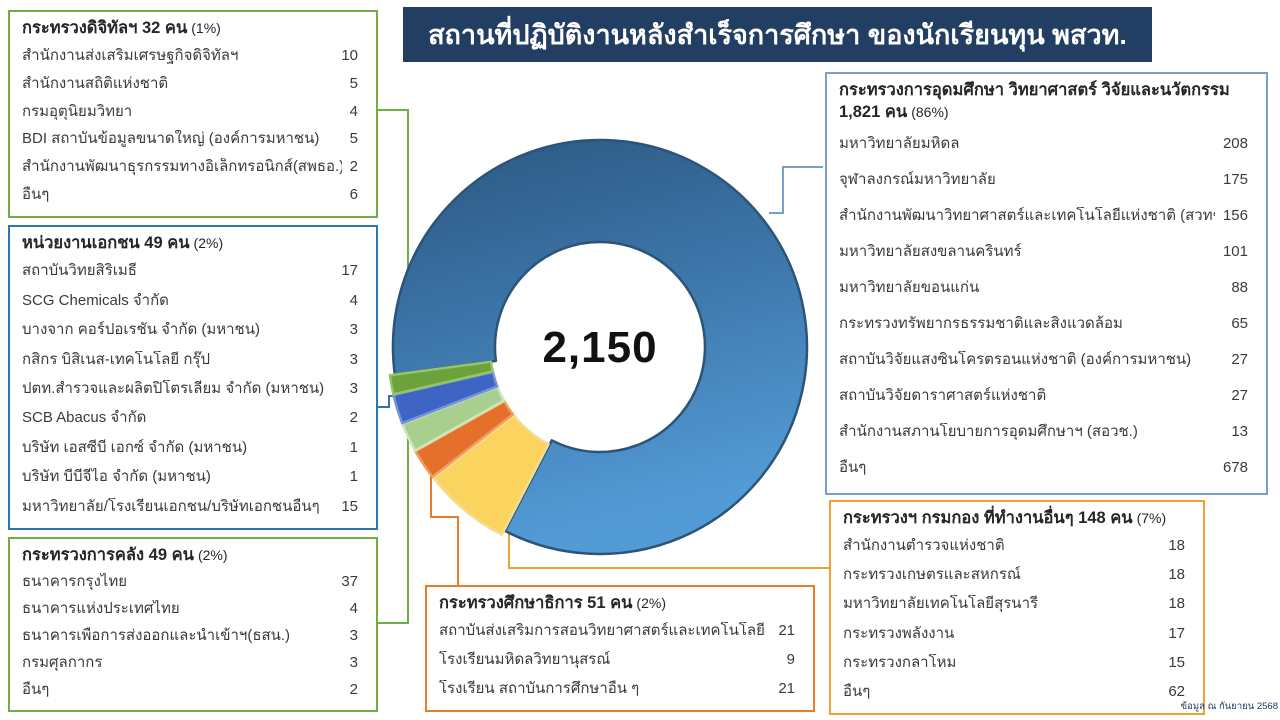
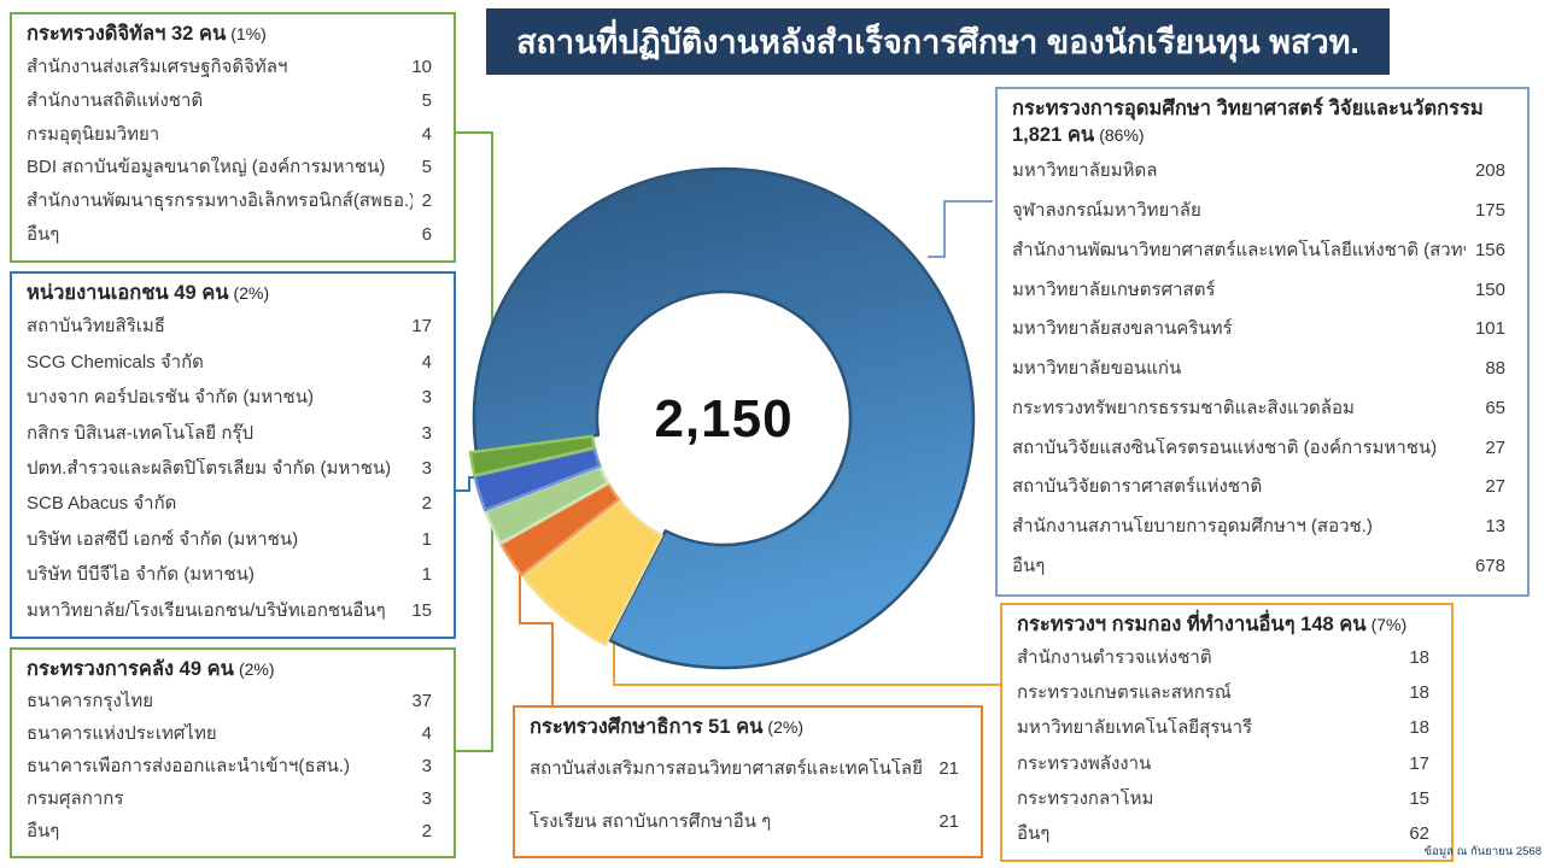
  สถานที่ปฏิบัติงานหลังสำเร็จการศึกษา ของนักเรียนทุน พสวท.
  2,150
  กระทรวงดิจิทัลฯ 32 คน (1%)
  สำนักงานส่งเสริมเศรษฐกิจดิจิทัลฯ
  10
  สำนักงานสถิติแห่งชาติ
  5
  กรมอุตุนิยมวิทยา
  4
  BDI สถาบันข้อมูลขนาดใหญ่ (องค์การมหาชน)
  5
  สำนักงานพัฒนาธุรกรรมทางอิเล็กทรอนิกส์(สพธอ.
  2
  อื่นๆ
  6
  หน่วยงานเอกชน 49 คน (2%)
  สถาบันวิทยสิริเมธี
  17
  SCG Chemicals จำกัด
  4
  บางจาก คอร์ปอเรชั่น จำกัด (มหาชน)
  3
  กสิกร บิสิเนส-เทคโนโลยี กรุ๊ป
  3
  ปตท.สำรวจและผลิตปิโตรเลียม จำกัด (มหาชน)
  3
  SCB Abacus จำกัด
  2
  บริษัท เอสซีบี เอกซ์ จำกัด (มหาชน)
  1
  บริษัท บีบีจีไอ จำกัด (มหาชน)
  1
  มหาวิทยาลัย/โรงเรียนเอกชน/บริษัทเอกชนอื่นๆ
  15
  กระทรวงการคลัง 49 คน (2%)
  ธนาคารกรุงไทย
  37
  ธนาคารแห่งประเทศไทย
  4
  ธนาคารเพื่อการส่งออกและนำเข้าฯ(ธสน.)
  3
  กรมศุลกากร
  3
  อื่นๆ
  2
  กระทรวงการอุดมศึกษา วิทยาศาสตร์ วิจัยและนวัตกรรม 1,821 คน (86%)
  มหาวิทยาลัยมหิดล
  208
  จุฬาลงกรณ์มหาวิทยาลัย
  175
  สำนักงานพัฒนาวิทยาศาสตร์และเทคโนโลยีแห่งชาติ (สวท
  156
+ มหาวิทยาลัยเกษตรศาสตร์
+ 150
  มหาวิทยาลัยสงขลานครินทร์
  101
  มหาวิทยาลัยขอนแก่น
  88
  กระทรวงทรัพยากรธรรมชาติและสิ่งแวดล้อม
  65
  สถาบันวิจัยแสงซินโครตรอนแห่งชาติ (องค์การมหาชน)
  27
  สถาบันวิจัยดาราศาสตร์แห่งชาติ
  27
  สำนักงานสภานโยบายการอุดมศึกษาฯ (สอวช.)
  13
  อื่นๆ
  678
  กระทรวงฯ กรมกอง ที่ทำงานอื่นๆ 148 คน (7%)
  สำนักงานตำรวจแห่งชาติ
  18
  กระทรวงเกษตรและสหกรณ์
  18
  มหาวิทยาลัยเทคโนโลยีสุรนารี
  18
  กระทรวงพลังงาน
  17
  กระทรวงกลาโหม
  15
  อื่นๆ
  62
  กระทรวงศึกษาธิการ 51 คน (2%)
  สถาบันส่งเสริมการสอนวิทยาศาสตร์และเทคโนโลยี
  21
- โรงเรียนมหิดลวิทยานุสรณ์
- 9
  โรงเรียน สถาบันการศึกษาอื่น ๆ
  21
  ข้อมูล ณ กันยายน 2568
